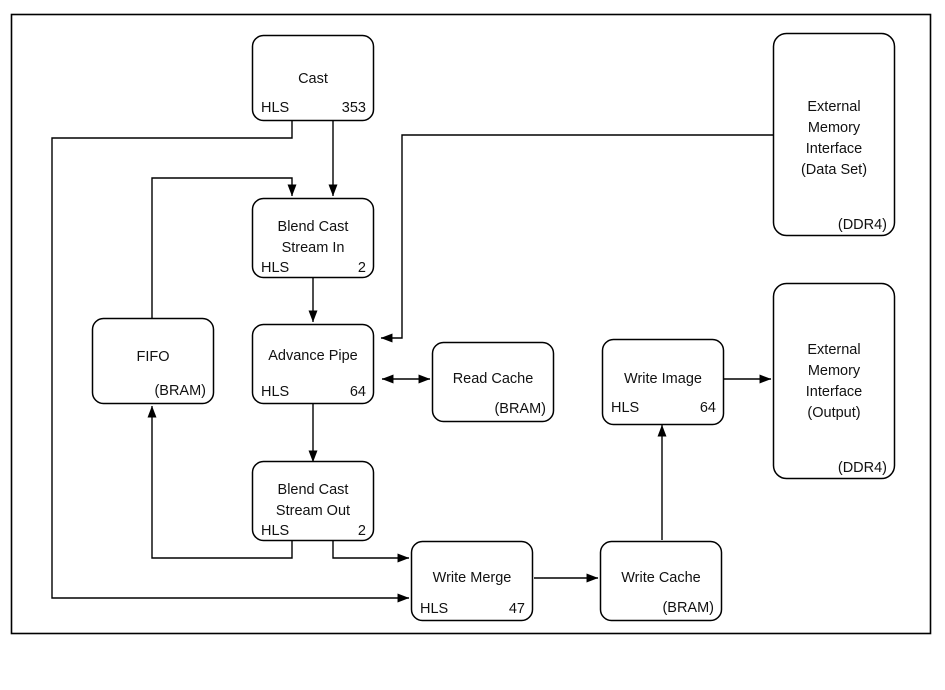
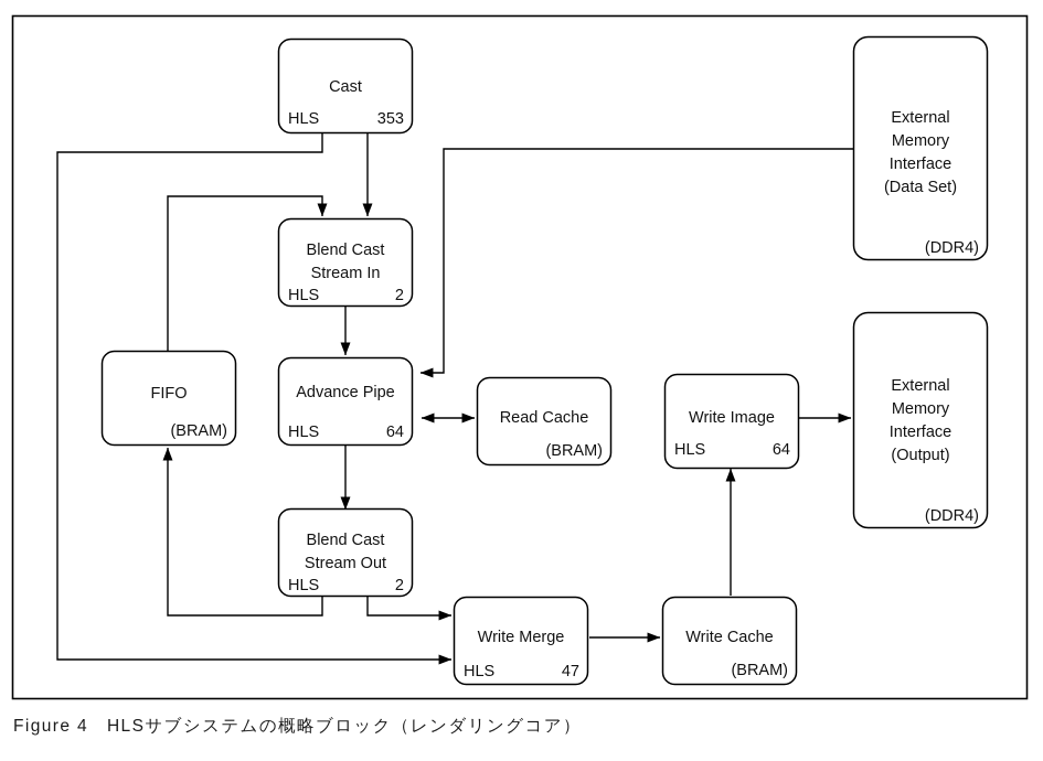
  Cast
  HLS
  353
  Blend Cast
  Stream In
  HLS
  2
  Advance Pipe
  HLS
  64
  Blend Cast
  Stream Out
  HLS
  2
  FIFO
  (BRAM)
  Read Cache
  (BRAM)
  Write Merge
  HLS
  47
  Write Cache
  (BRAM)
  Write Image
  HLS
  64
  External
  Memory
  Interface
  (Data Set)
  (DDR4)
  External
  Memory
  Interface
  (Output)
  (DDR4)
+ Figure 4 HLSサブシステムの概略ブロック（レンダリングコア）
